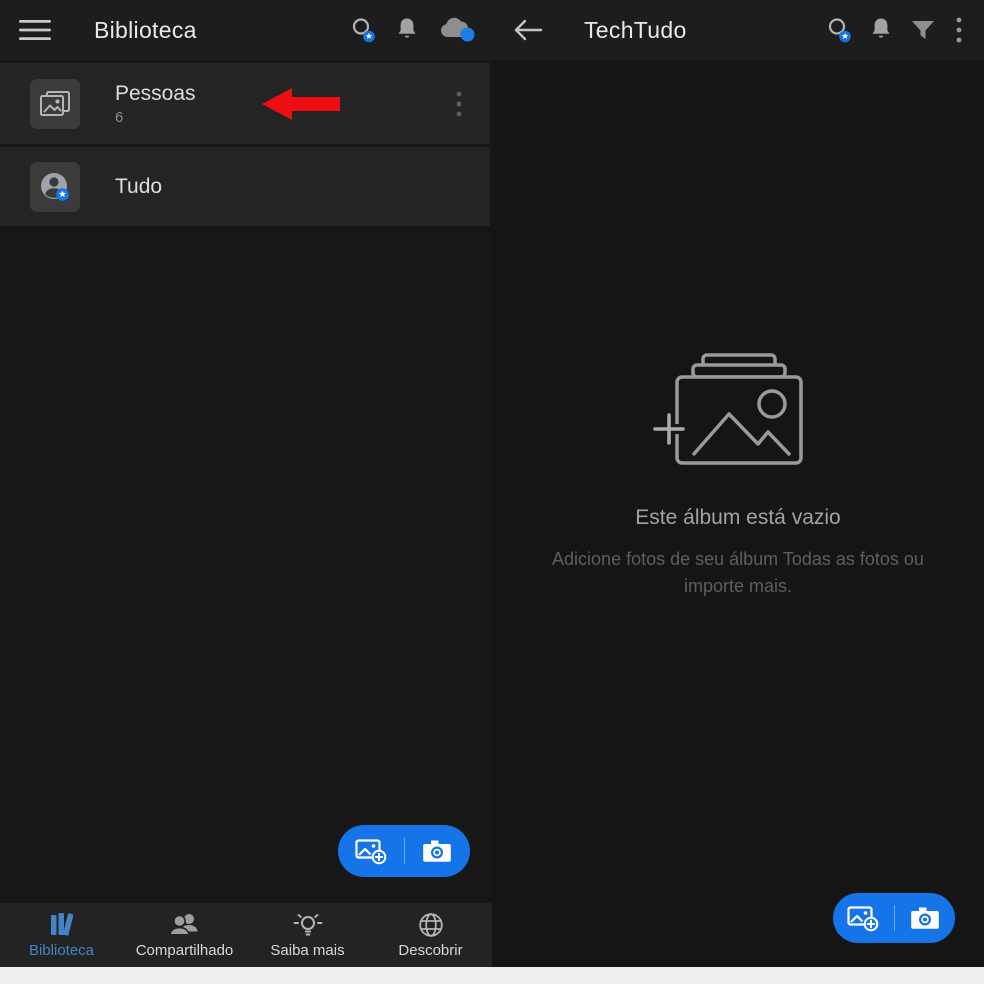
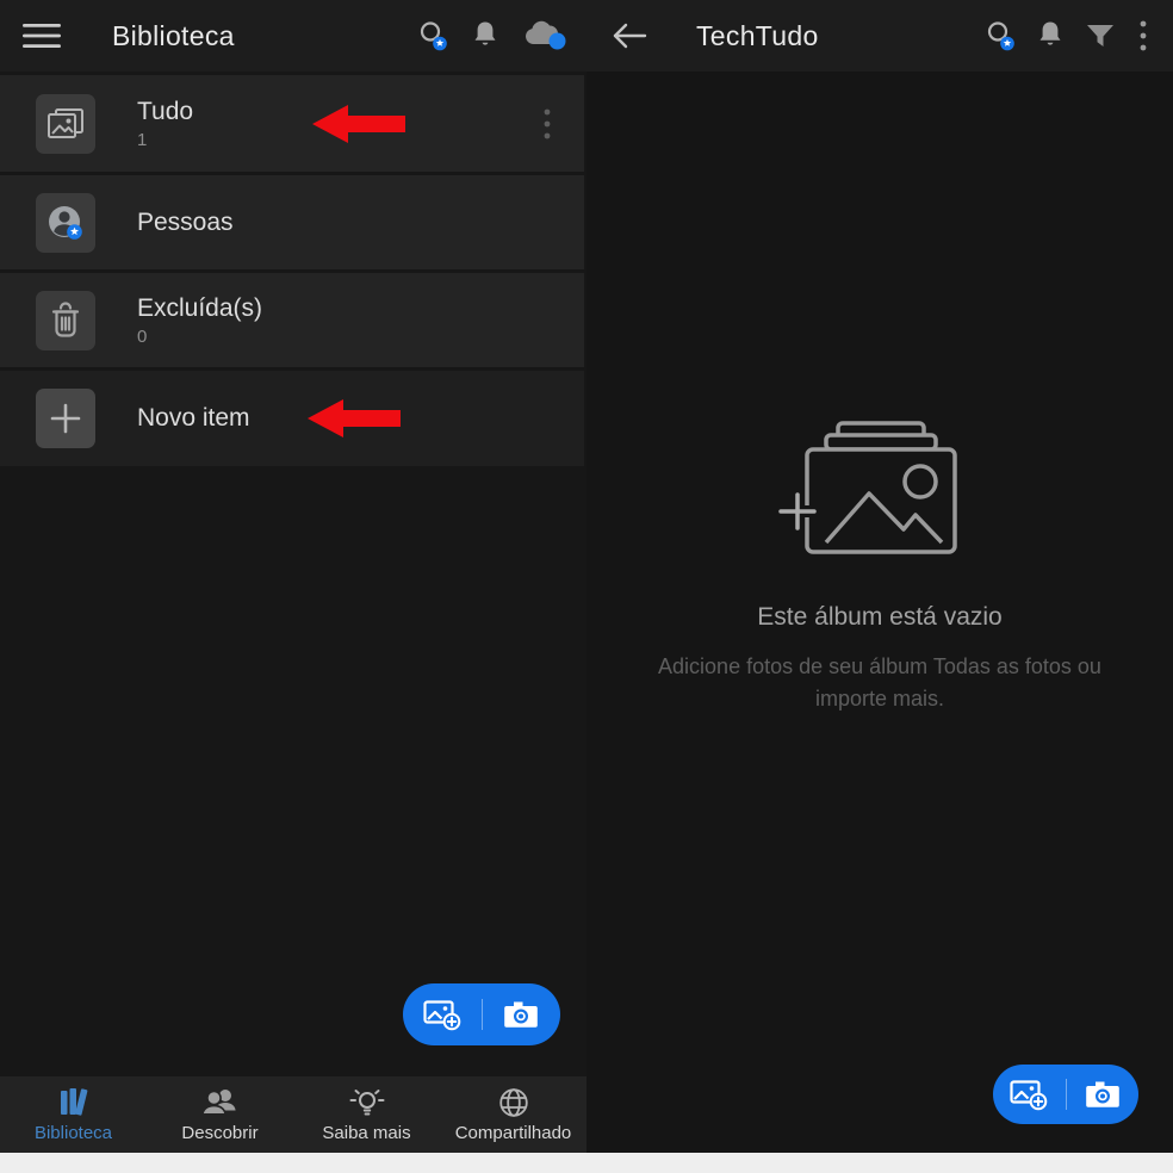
  Biblioteca
- Pessoas
+ Tudo
- 6
+ 1
- Tudo
+ Pessoas
+ Excluída(s)
+ 0
+ Novo item
  Biblioteca
- Compartilhado
+ Descobrir
  Saiba mais
- Descobrir
+ Compartilhado
  TechTudo
  Este álbum está vazio
  Adicione fotos de seu álbum Todas as fotos ou importe mais.
